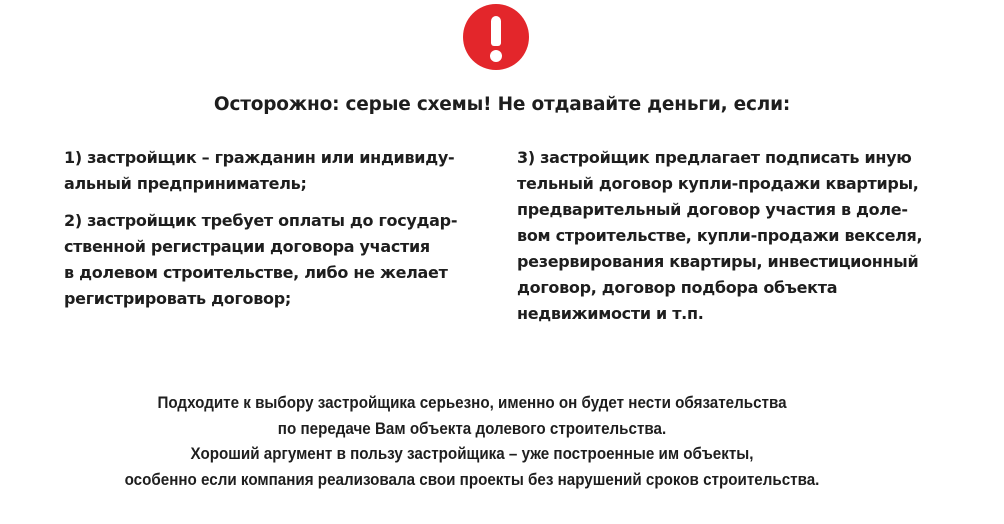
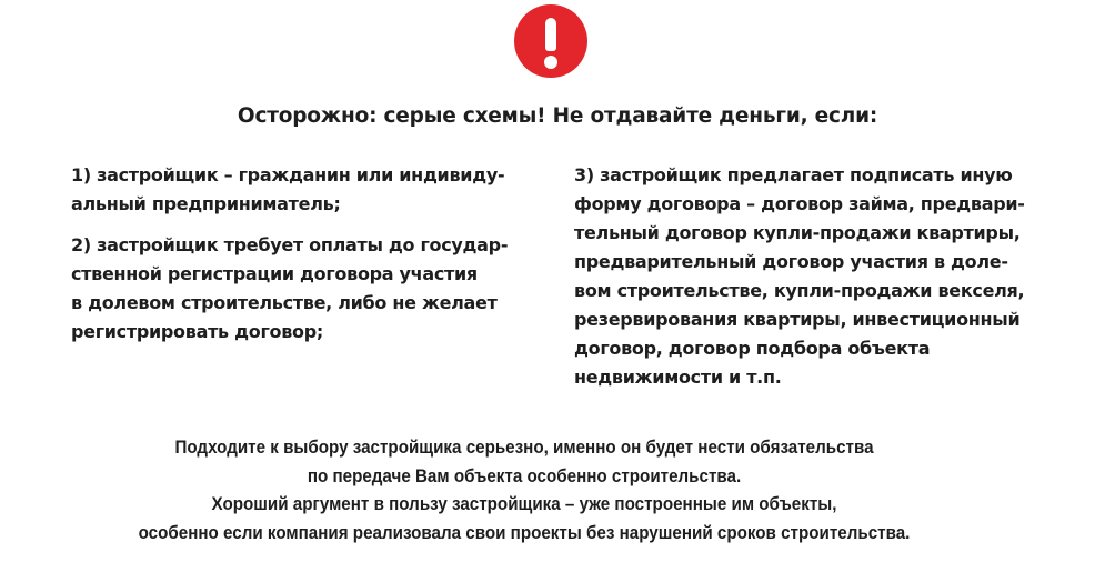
  Осторожно: серые схемы! Не отдавайте деньги, если:
  1) застройщик – гражданин или индивиду-
  альный предприниматель;
  2) застройщик требует оплаты до государ-
  ственной регистрации договора участия
  в долевом строительстве, либо не желает
  регистрировать договор;
  3) застройщик предлагает подписать иную
+ форму договора – договор займа, предвари-
  тельный договор купли-продажи квартиры,
  предварительный договор участия в доле-
  вом строительстве, купли-продажи векселя,
  резервирования квартиры, инвестиционный
  договор, договор подбора объекта
  недвижимости и т.п.
  Подходите к выбору застройщика серьезно, именно он будет нести обязательства
- по передаче Вам объекта долевого строительства.
+ по передаче Вам объекта особенно строительства.
  Хороший аргумент в пользу застройщика – уже построенные им объекты,
  особенно если компания реализовала свои проекты без нарушений сроков строительства.
